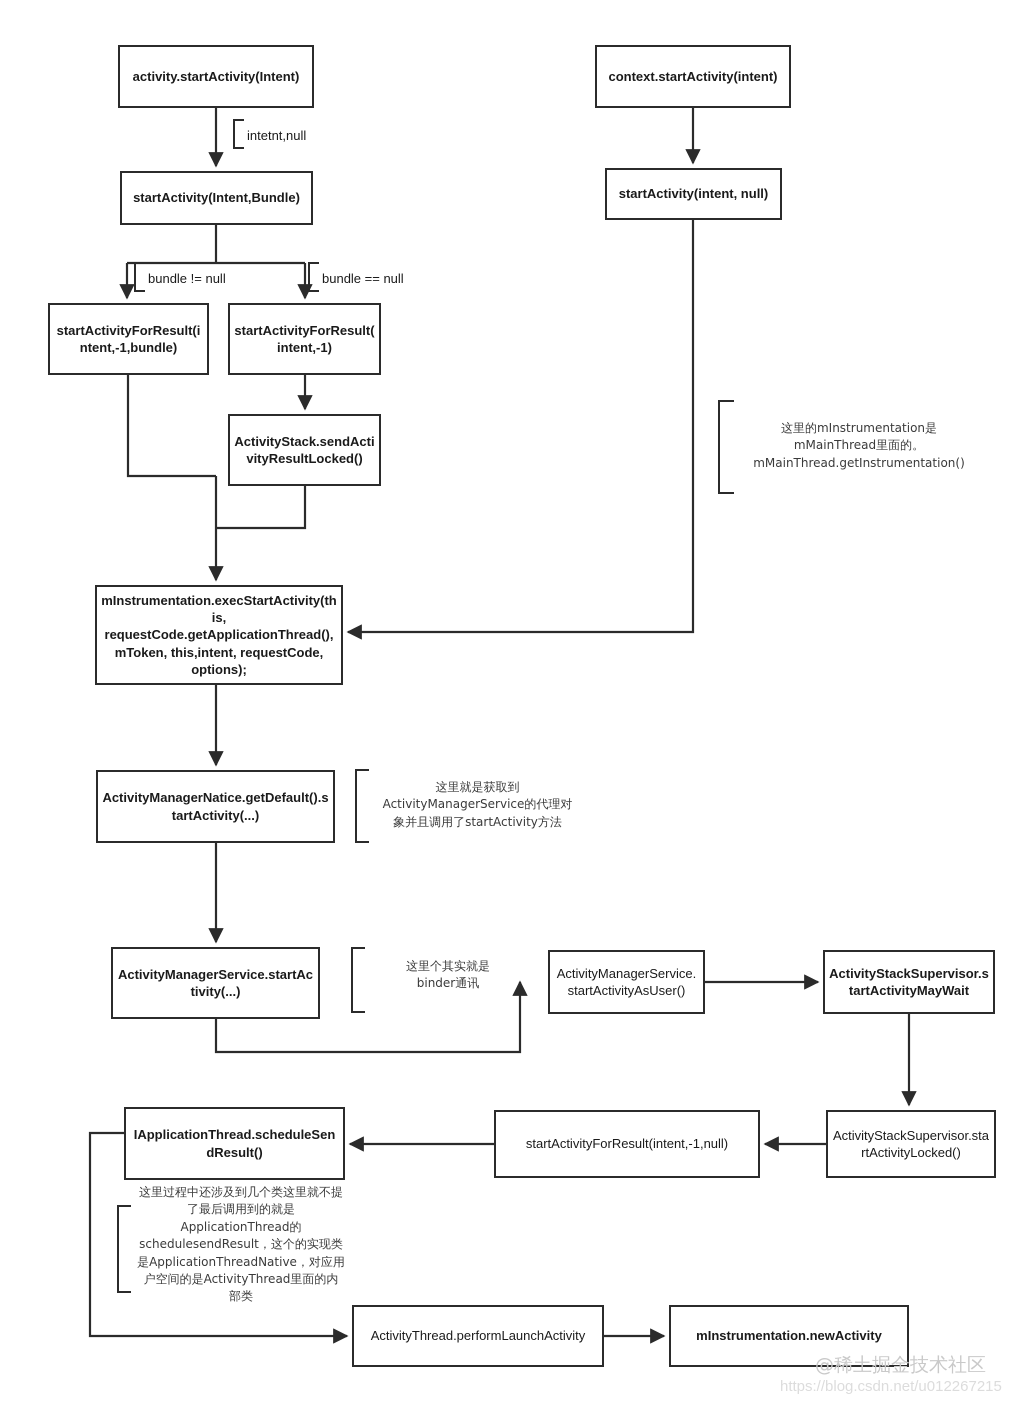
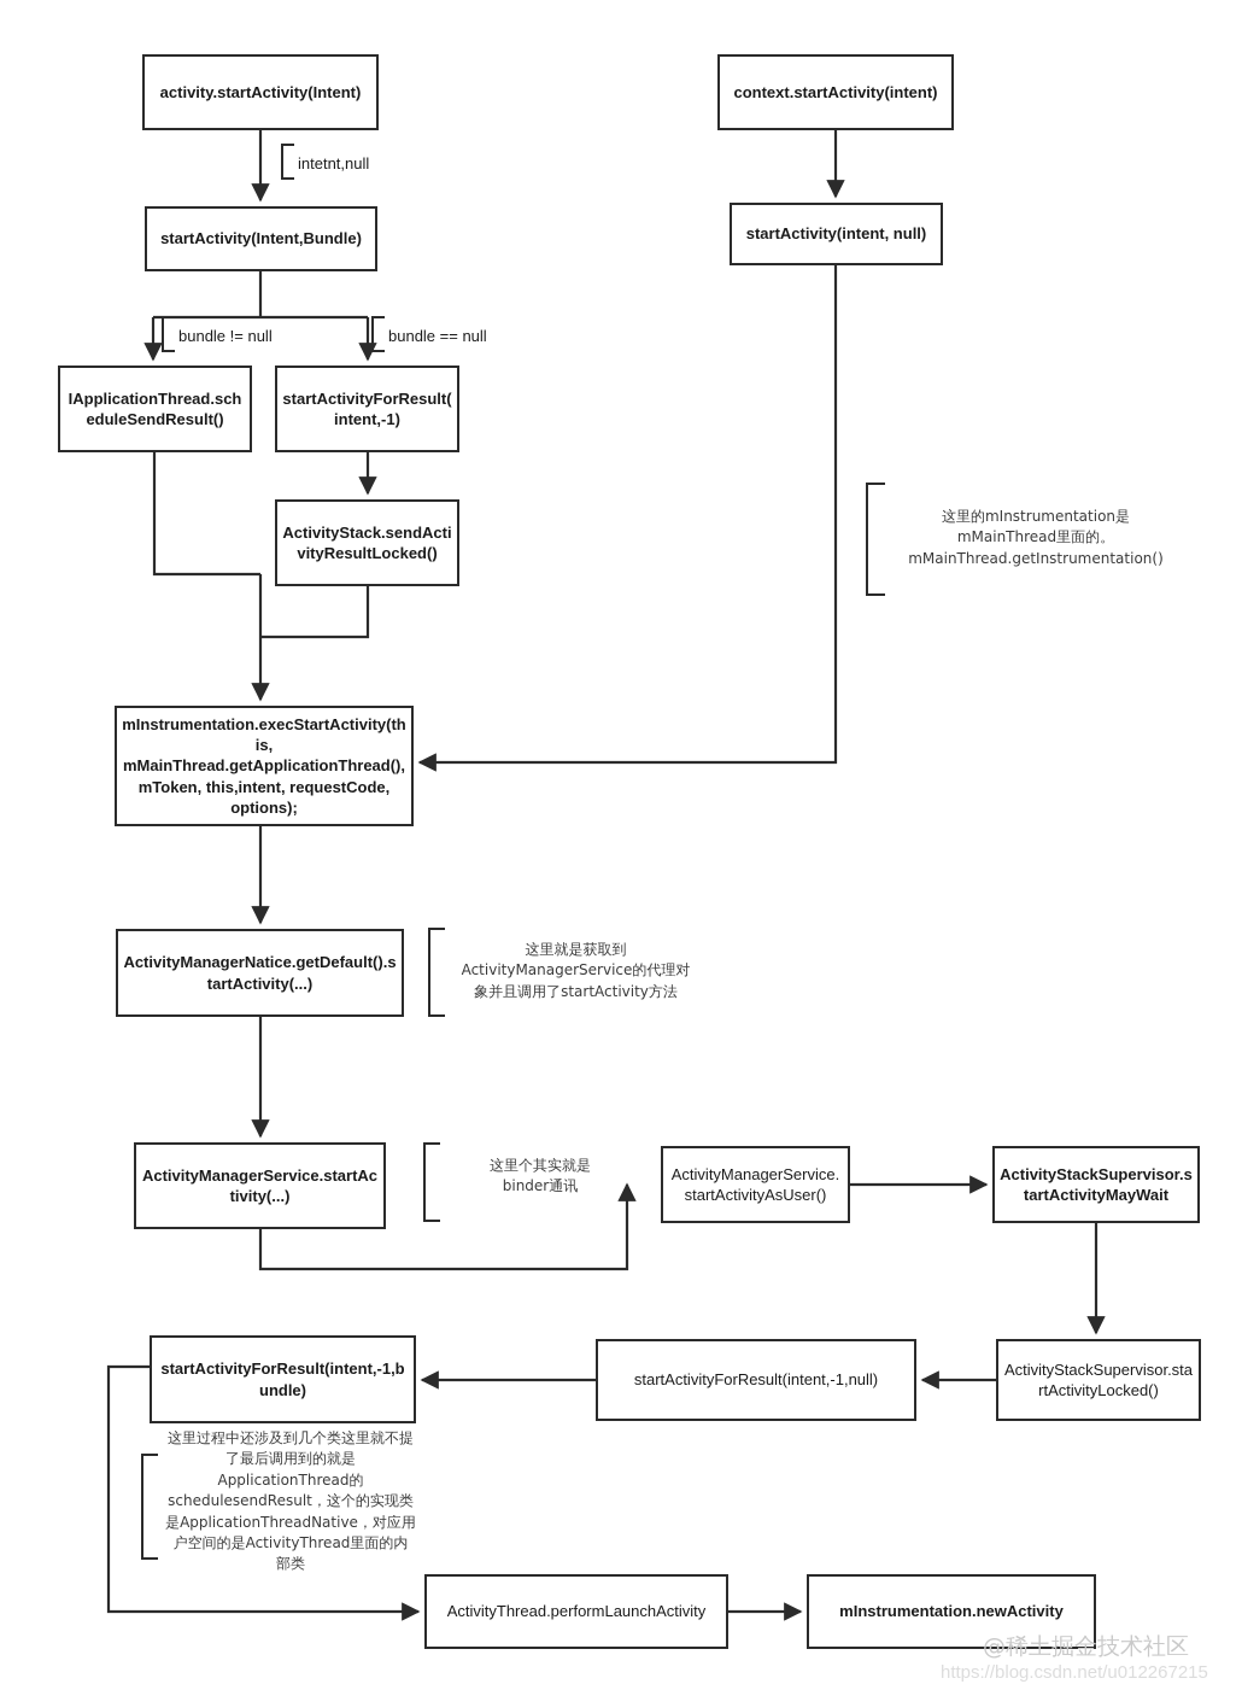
  activity.startActivity(Intent)
  context.startActivity(intent)
  startActivity(Intent,Bundle)
  startActivity(intent, null)
- startActivityForResult(intent,-1,bundle)
+ IApplicationThread.scheduleSendResult()
  startActivityForResult(intent,-1)
  ActivityStack.sendActivityResultLocked()
- mInstrumentation.execStartActivity(this, requestCode.getApplicationThread(), mToken, this,intent, requestCode, options);
+ mInstrumentation.execStartActivity(this, mMainThread.getApplicationThread(), mToken, this,intent, requestCode, options);
  ActivityManagerNatice.getDefault().startActivity(...)
  ActivityManagerService.startActivity(...)
  ActivityManagerService.startActivityAsUser()
  ActivityStackSupervisor.startActivityMayWait
  ActivityStackSupervisor.startActivityLocked()
  startActivityForResult(intent,-1,null)
- IApplicationThread.scheduleSendResult()
+ startActivityForResult(intent,-1,bundle)
  ActivityThread.performLaunchActivity
  mInstrumentation.newActivity
  intetnt,null
  bundle != null
  bundle == null
  这里的mInstrumentation是
  mMainThread里面的。
  mMainThread.getInstrumentation()
  这里就是获取到
  ActivityManagerService的代理对
  象并且调用了startActivity方法
  这里个其实就是
  binder通讯
  这里过程中还涉及到几个类这里就不提
  了最后调用到的就是
  ApplicationThread的
  schedulesendResult，这个的实现类
  是ApplicationThreadNative，对应用
  户空间的是ActivityThread里面的内
  部类
  @稀土掘金技术社区
  https://blog.csdn.net/u012267215
